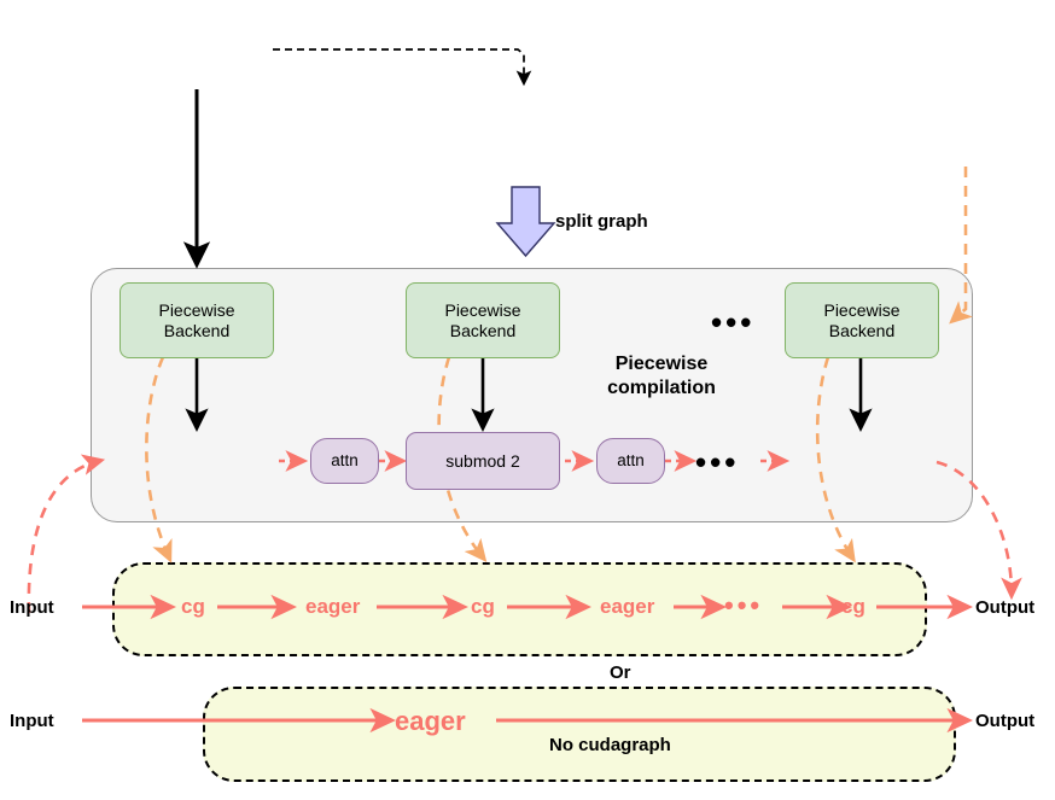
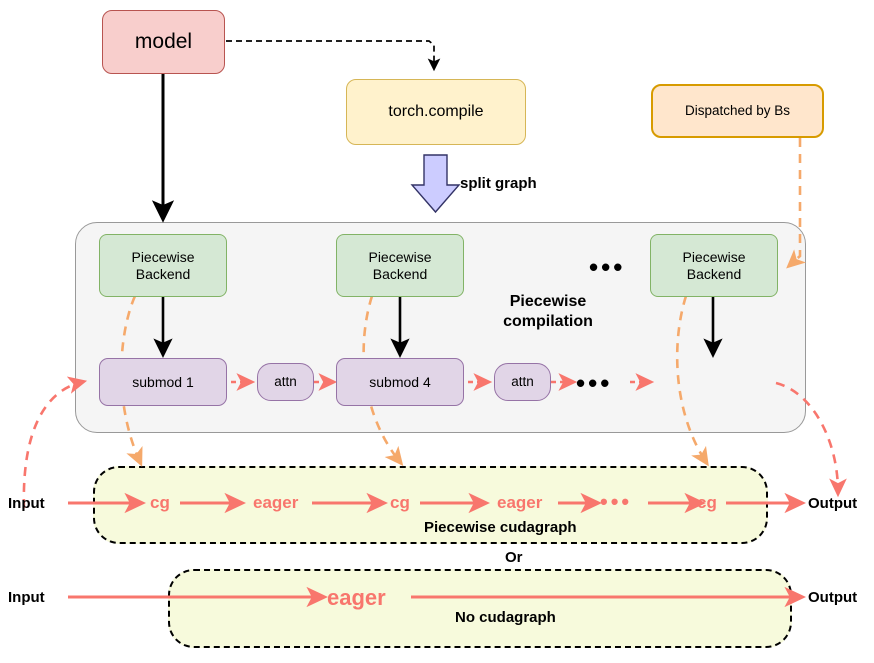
+ model
+ torch.compile
+ Dispatched by Bs
  split graph
  Piecewise
  Backend
  Piecewise
  Backend
  Piecewise
  Backend
  •••
  Piecewise
  compilation
+ submod 1
  attn
- submod 2
+ submod 4
  attn
  •••
  Input
  cg
  eager
  cg
  eager
  •••
  cg
+ Piecewise cudagraph
  Output
  Or
  Input
  eager
  No cudagraph
  Output
